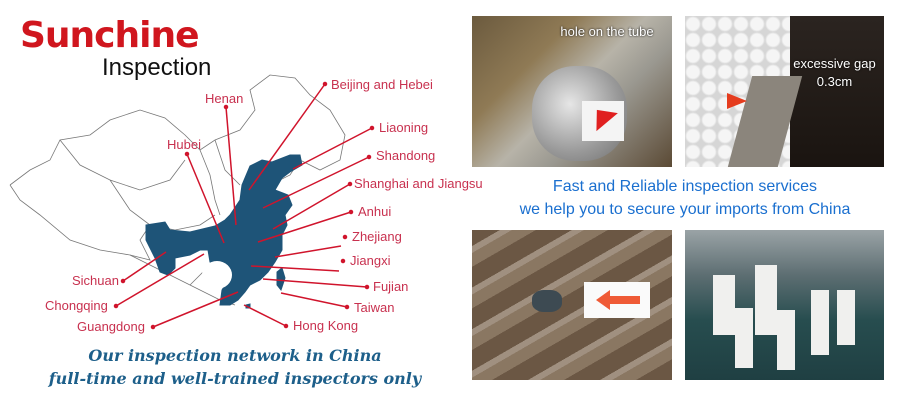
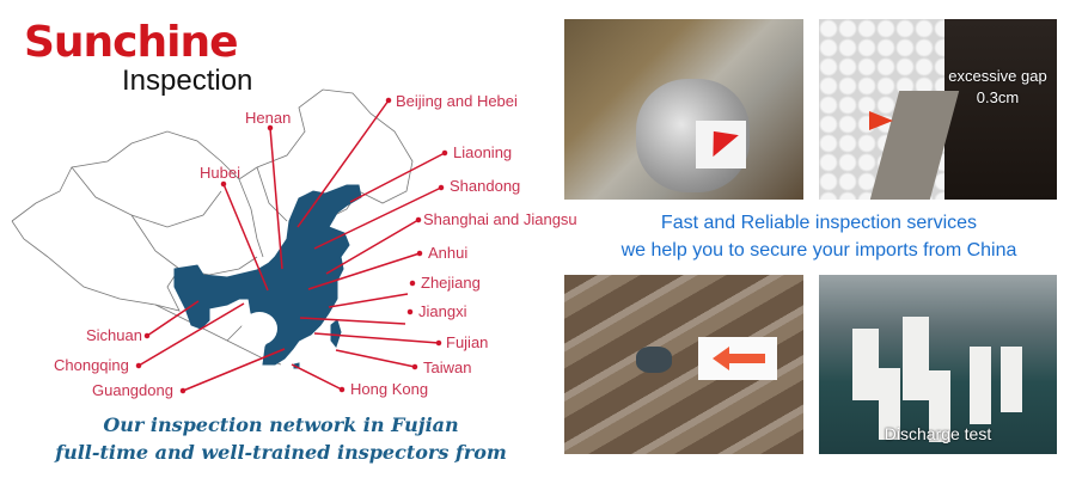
  Sunchine
  Inspection
  Beijing and Hebei
  Henan
  Liaoning
  Hubei
  Shandong
  Shanghai and Jiangsu
  Anhui
  Zhejiang
  Jiangxi
  Sichuan
  Fujian
  Chongqing
  Taiwan
  Guangdong
  Hong Kong
- Our inspection network in China
+ Our inspection network in Fujian
- full-time and well-trained inspectors only
+ full-time and well-trained inspectors from
- hole on the tube
  excessive gap
  0.3cm
  Fast and Reliable inspection services
  we help you to secure your imports from China
+ Discharge test
